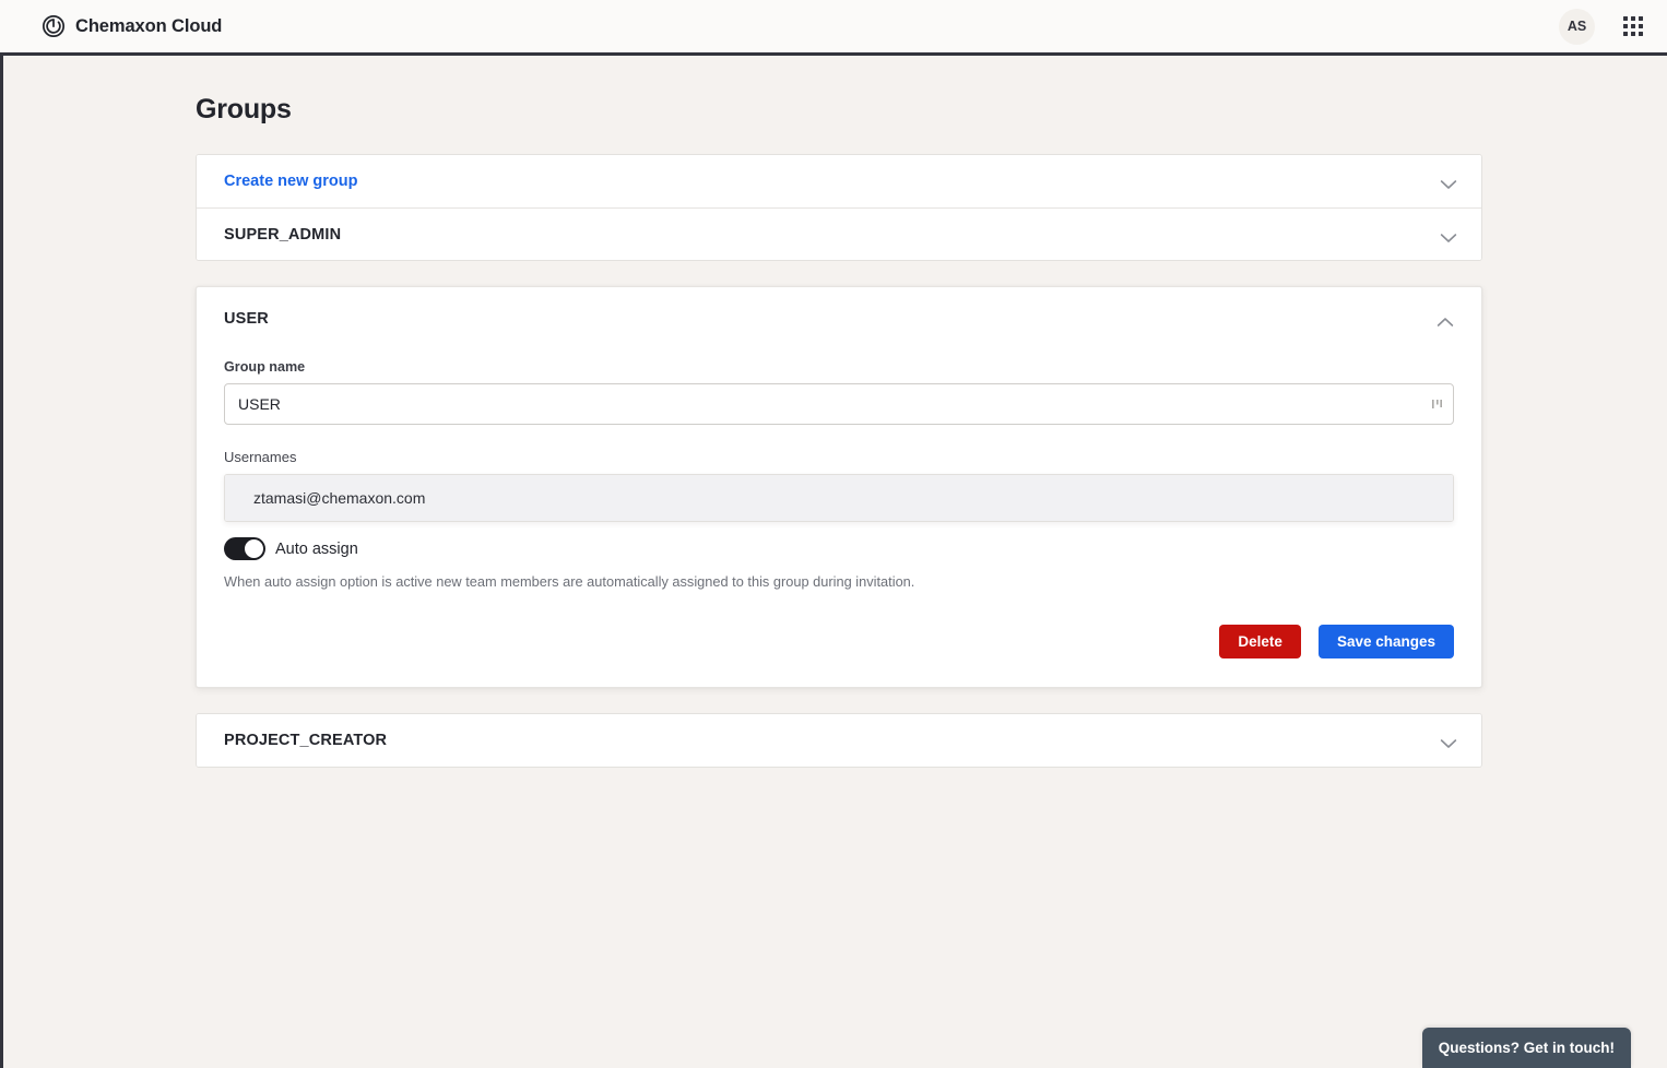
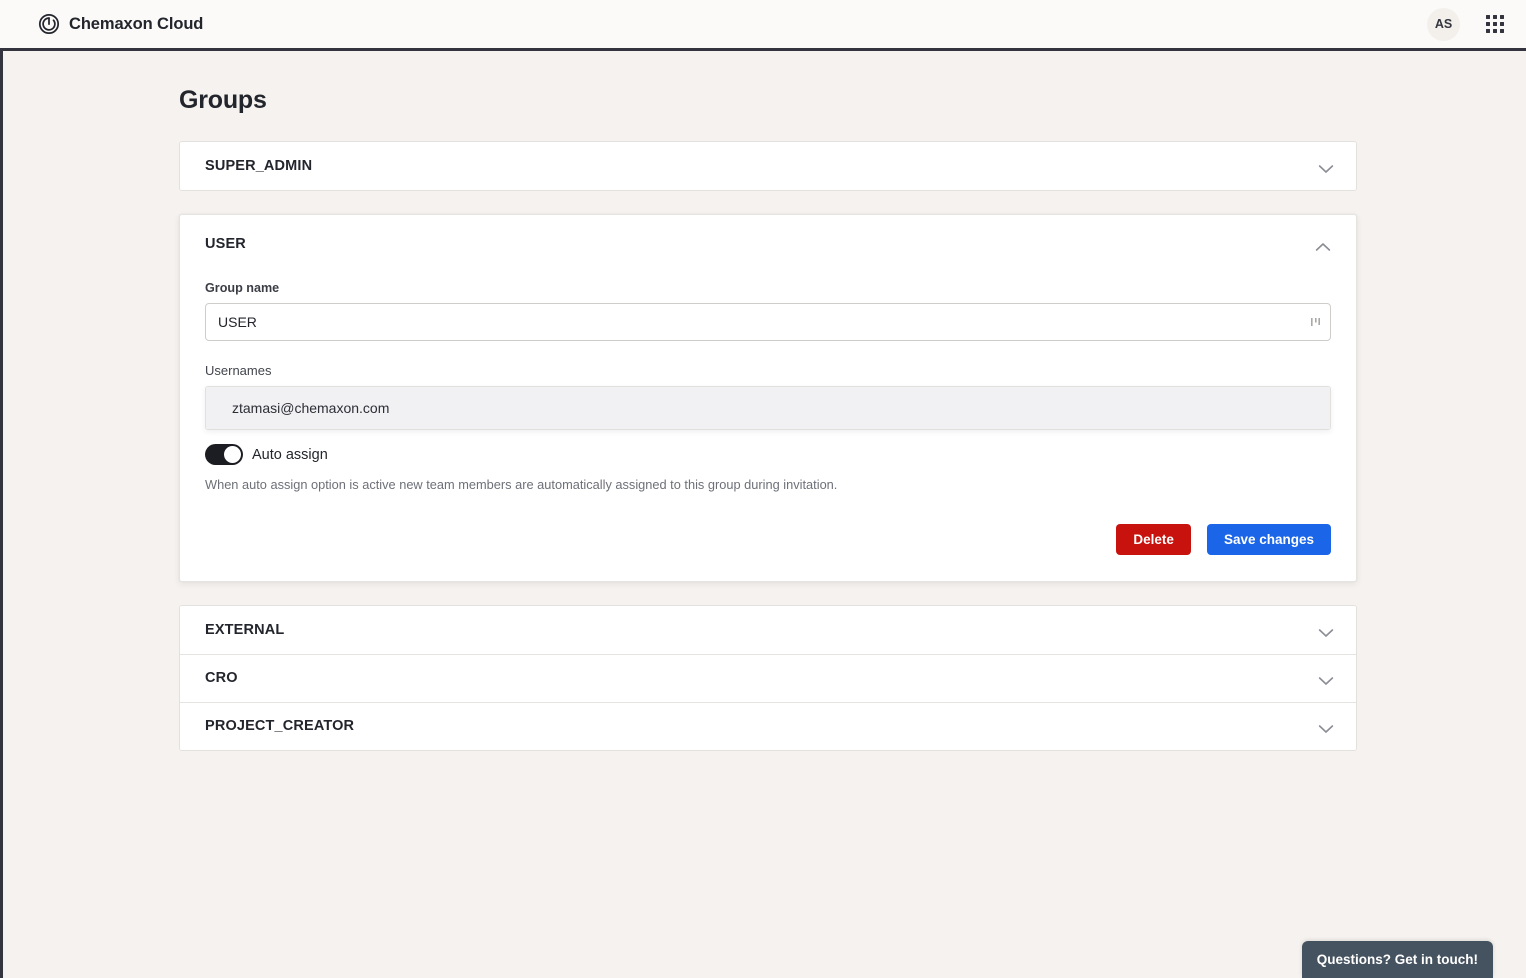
  Chemaxon Cloud
  AS
  Groups
- Create new group
  SUPER_ADMIN
  USER
  Group name
  USER
  Usernames
  ztamasi@chemaxon.com
  Auto assign
  When auto assign option is active new team members are automatically assigned to this group during invitation.
  Delete
  Save changes
+ EXTERNAL
+ CRO
  PROJECT_CREATOR
  Questions? Get in touch!
